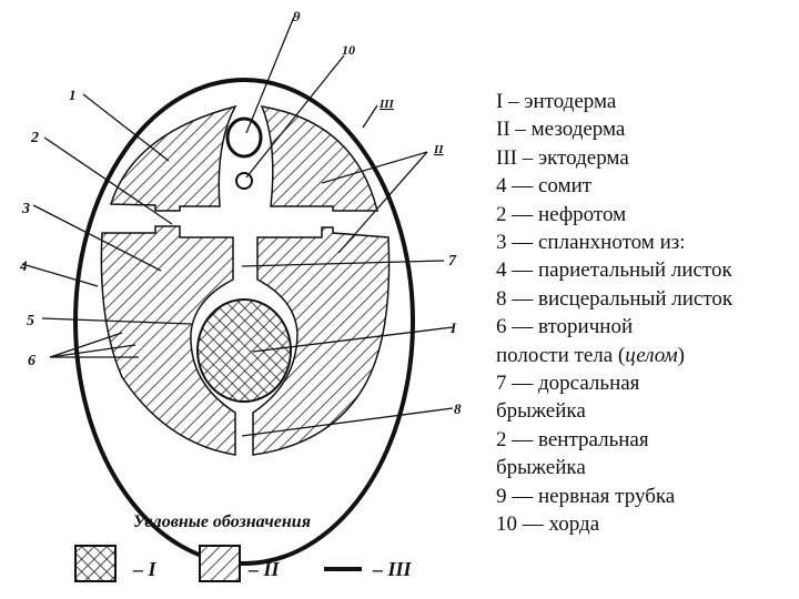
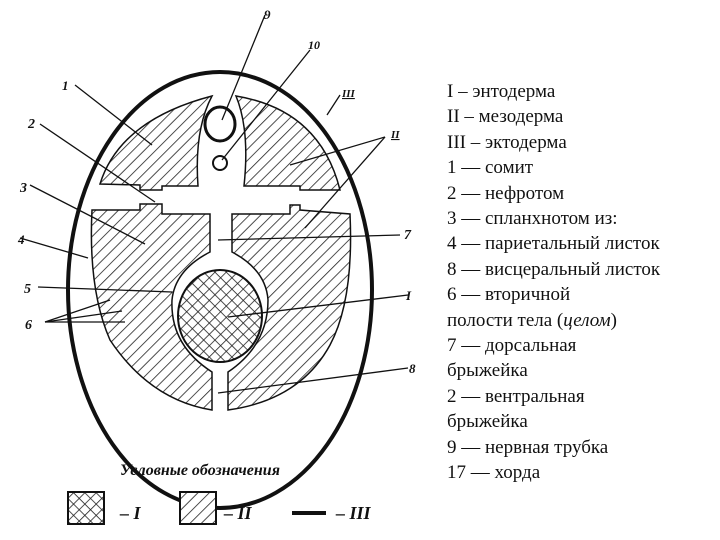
  1
  2
  3
  4
  5
  6
  7
  8
  9
  10
  I
  II
  III
  Условные обозначения
  – I
  – II
  – III
  I – энтодерма
  II – мезодерма
  III – эктодерма
- 4 — сомит
+ 1 — сомит
  2 — нефротом
  3 — спланхнотом из:
  4 — париетальный листок
  8 — висцеральный листок
  6 — вторичной
  полости тела (целом)
  7 — дорсальная
  брыжейка
  2 — вентральная
  брыжейка
  9 — нервная трубка
- 10 — хорда
+ 17 — хорда
